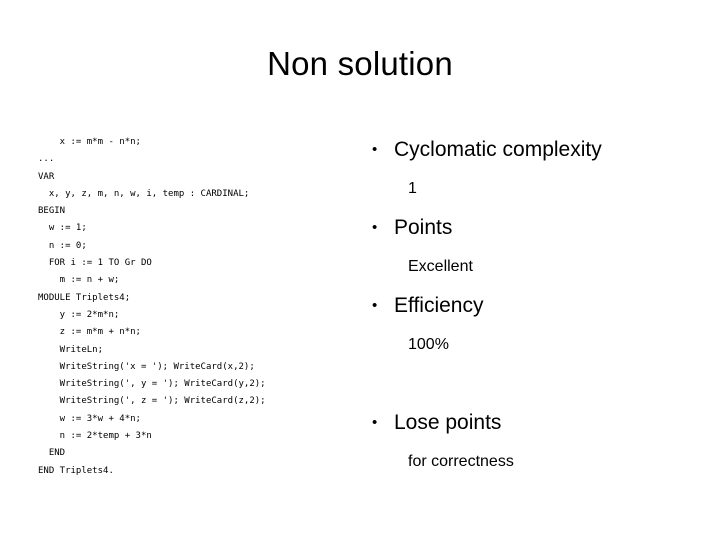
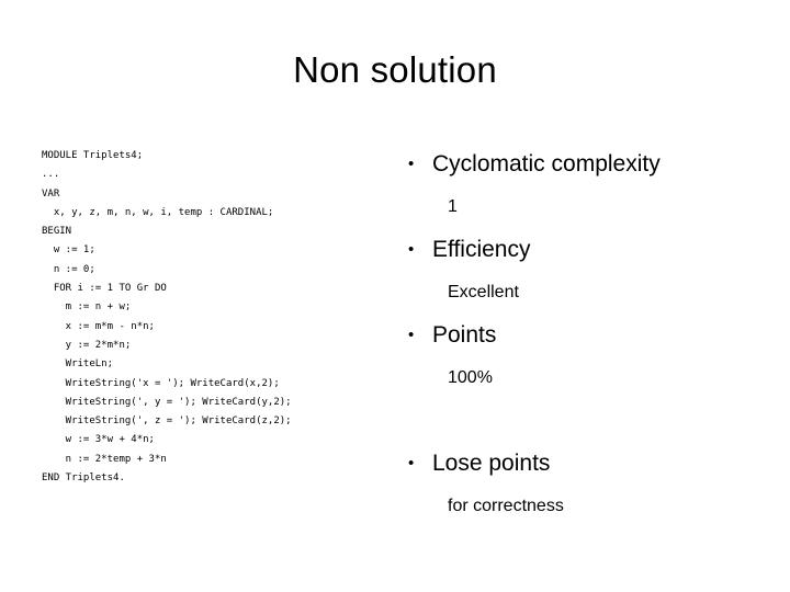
  Non solution
- x := m*m - n*n;
+ MODULE Triplets4;
  ...
  VAR
  x, y, z, m, n, w, i, temp : CARDINAL;
  BEGIN
  w := 1;
  n := 0;
  FOR i := 1 TO Gr DO
  m := n + w;
- MODULE Triplets4;
+ x := m*m - n*n;
  y := 2*m*n;
- z := m*m + n*n;
  WriteLn;
  WriteString('x = '); WriteCard(x,2);
  WriteString(', y = '); WriteCard(y,2);
  WriteString(', z = '); WriteCard(z,2);
  w := 3*w + 4*n;
  n := 2*temp + 3*n
- END
  END Triplets4.
  •
  Cyclomatic complexity
  1
  •
- Points
+ Efficiency
  Excellent
  •
- Efficiency
+ Points
  100%
  •
  Lose points
  for correctness
